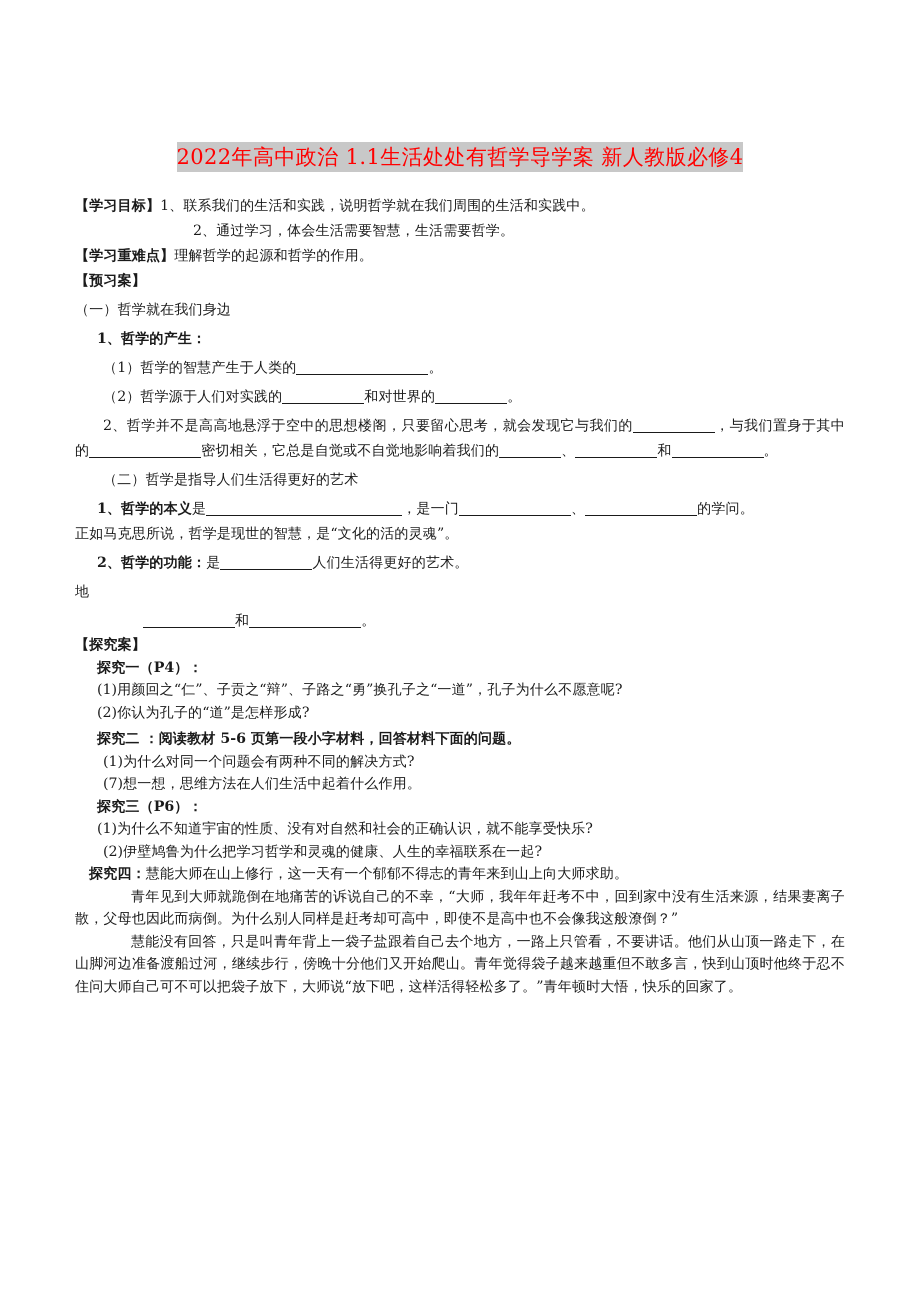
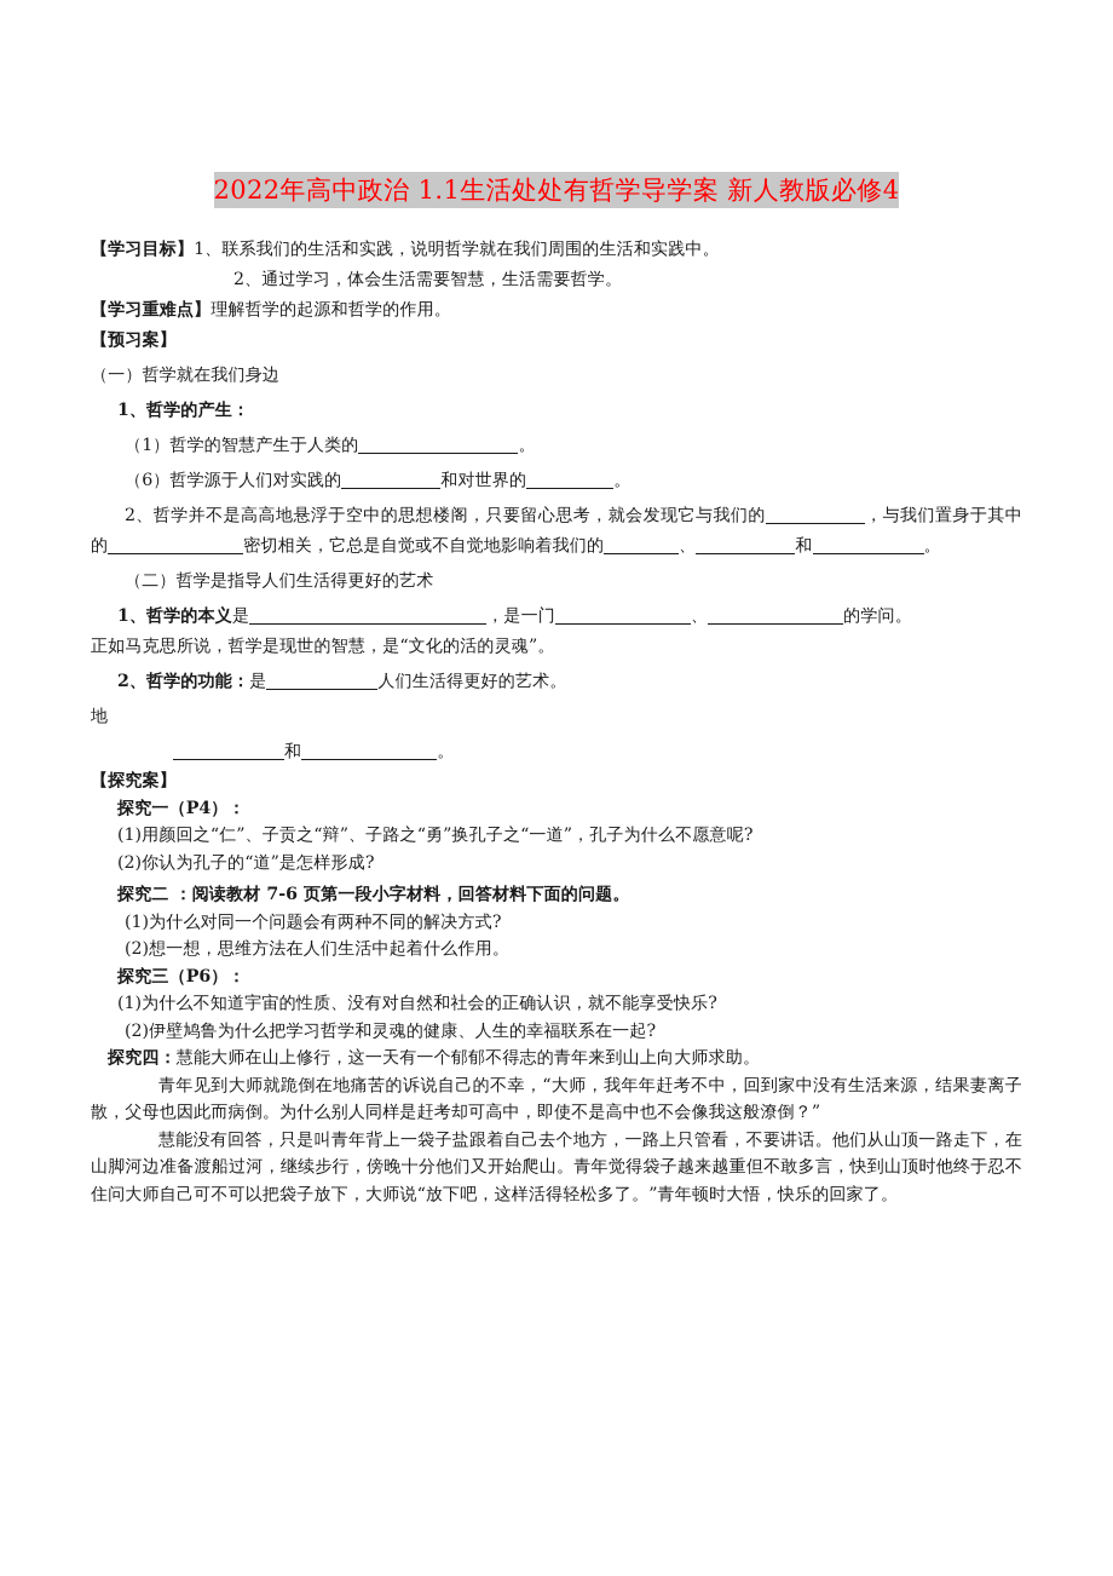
  2022年高中政治 1.1生活处处有哲学导学案 新人教版必修4
  【学习目标】1、联系我们的生活和实践，说明哲学就在我们周围的生活和实践中。
  2、通过学习，体会生活需要智慧，生活需要哲学。
  【学习重难点】理解哲学的起源和哲学的作用。
  【预习案】
  （一）哲学就在我们身边
  1、哲学的产生：
  （1）哲学的智慧产生于人类的 。
- （2）哲学源于人们对实践的 和对世界的 。
+ （6）哲学源于人们对实践的 和对世界的 。
  2、哲学并不是高高地悬浮于空中的思想楼阁，只要留心思考，就会发现它与我们的 ，与我们置身于其中的 密切相关，它总是自觉或不自觉地影响着我们的 、 和 。
  （二）哲学是指导人们生活得更好的艺术
  1、哲学的本义是 ，是一门 、 的学问。
  正如马克思所说，哲学是现世的智慧，是“文化的活的灵魂”。
  2、哲学的功能：是 人们生活得更好的艺术。
  地
  和 。
  【探究案】
  探究一（P4）：
  (1)用颜回之“仁”、子贡之“辩”、子路之“勇”换孔子之“一道”，孔子为什么不愿意呢?
  (2)你认为孔子的“道”是怎样形成?
- 探究二 ：阅读教材 5-6 页第一段小字材料，回答材料下面的问题。
+ 探究二 ：阅读教材 7-6 页第一段小字材料，回答材料下面的问题。
  (1)为什么对同一个问题会有两种不同的解决方式?
- (7)想一想，思维方法在人们生活中起着什么作用。
+ (2)想一想，思维方法在人们生活中起着什么作用。
  探究三（P6）：
  (1)为什么不知道宇宙的性质、没有对自然和社会的正确认识，就不能享受快乐?
  (2)伊壁鸠鲁为什么把学习哲学和灵魂的健康、人生的幸福联系在一起?
  探究四：慧能大师在山上修行，这一天有一个郁郁不得志的青年来到山上向大师求助。
  青年见到大师就跪倒在地痛苦的诉说自己的不幸，“大师，我年年赶考不中，回到家中没有生活来源，结果妻离子散，父母也因此而病倒。为什么别人同样是赶考却可高中，即使不是高中也不会像我这般潦倒？”
  慧能没有回答，只是叫青年背上一袋子盐跟着自己去个地方，一路上只管看，不要讲话。他们从山顶一路走下，在山脚河边准备渡船过河，继续步行，傍晚十分他们又开始爬山。青年觉得袋子越来越重但不敢多言，快到山顶时他终于忍不住问大师自己可不可以把袋子放下，大师说“放下吧，这样活得轻松多了。”青年顿时大悟，快乐的回家了。
